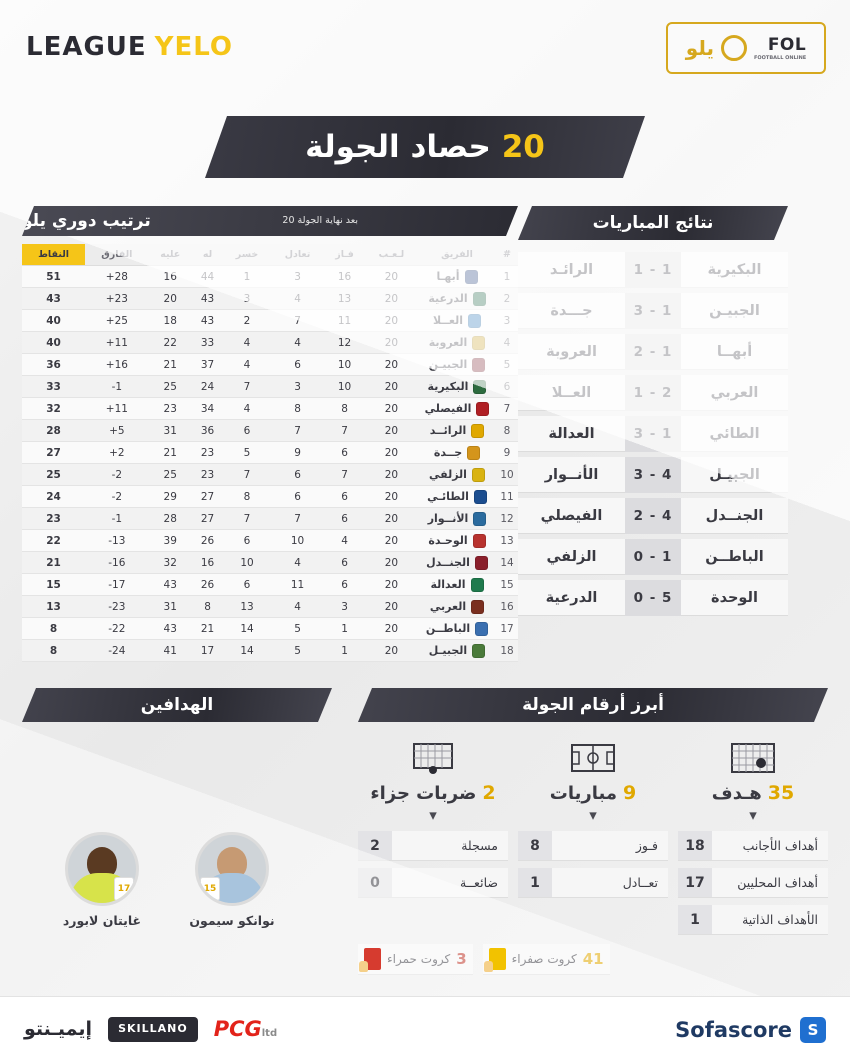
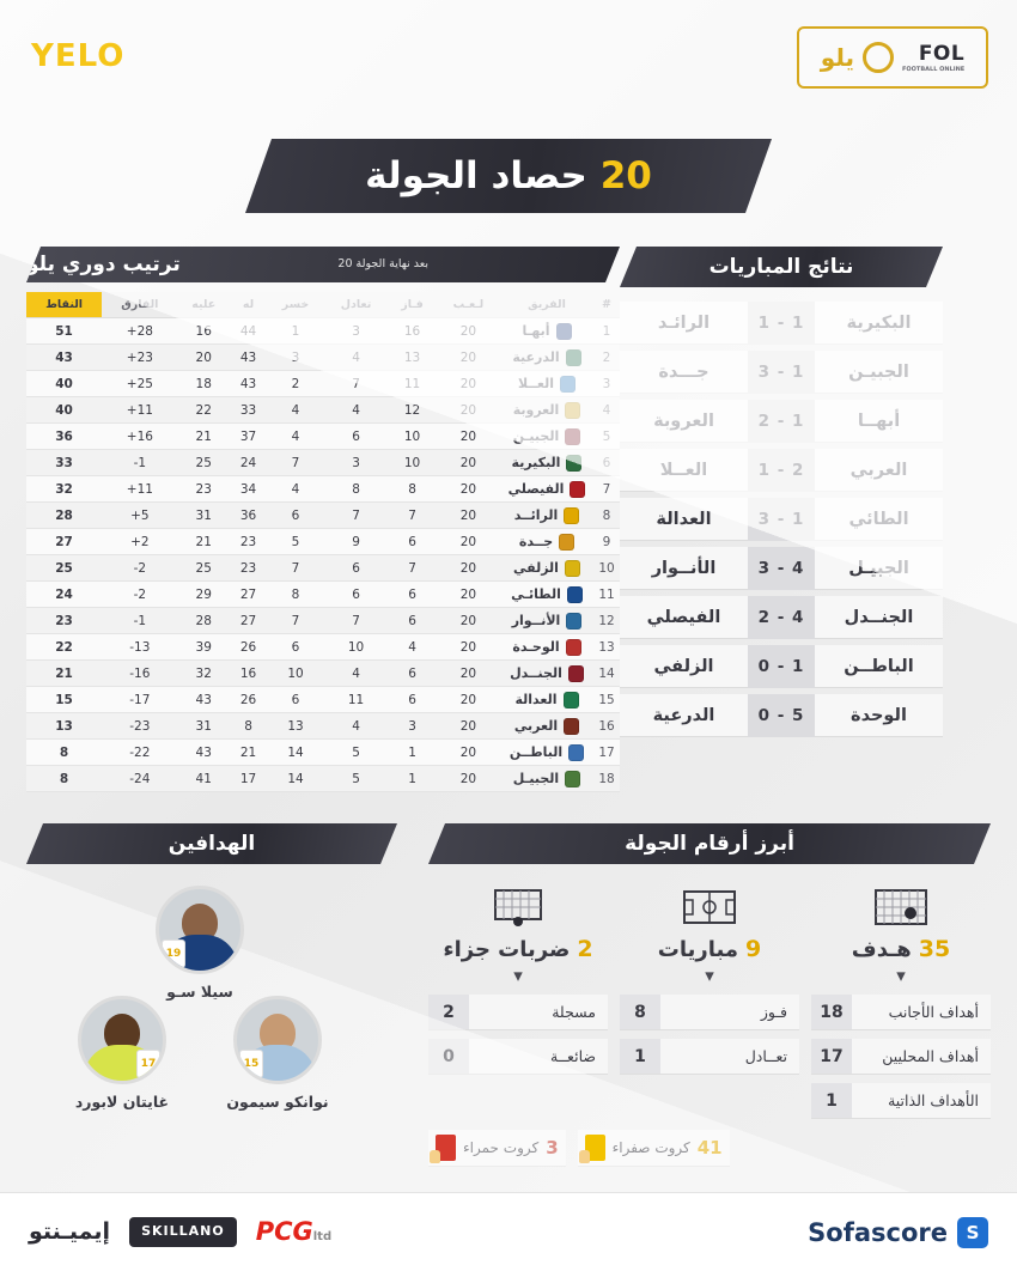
  YELO
- LEAGUE
  FOL
  يلو
  20 حصاد الجولة
  نتائج المباريات
  ترتيب دوري يل
  بعد نهاية الجولة 20
  أبرز أرقام الجولة
  الهدافين
+ 19
+ سيلا سـو
  15
  نوانكو سيمون
  17
  غايتان لابورد
  S
  Sofascore
  PCGltd
  SKILLANO
  إيميـنتو
